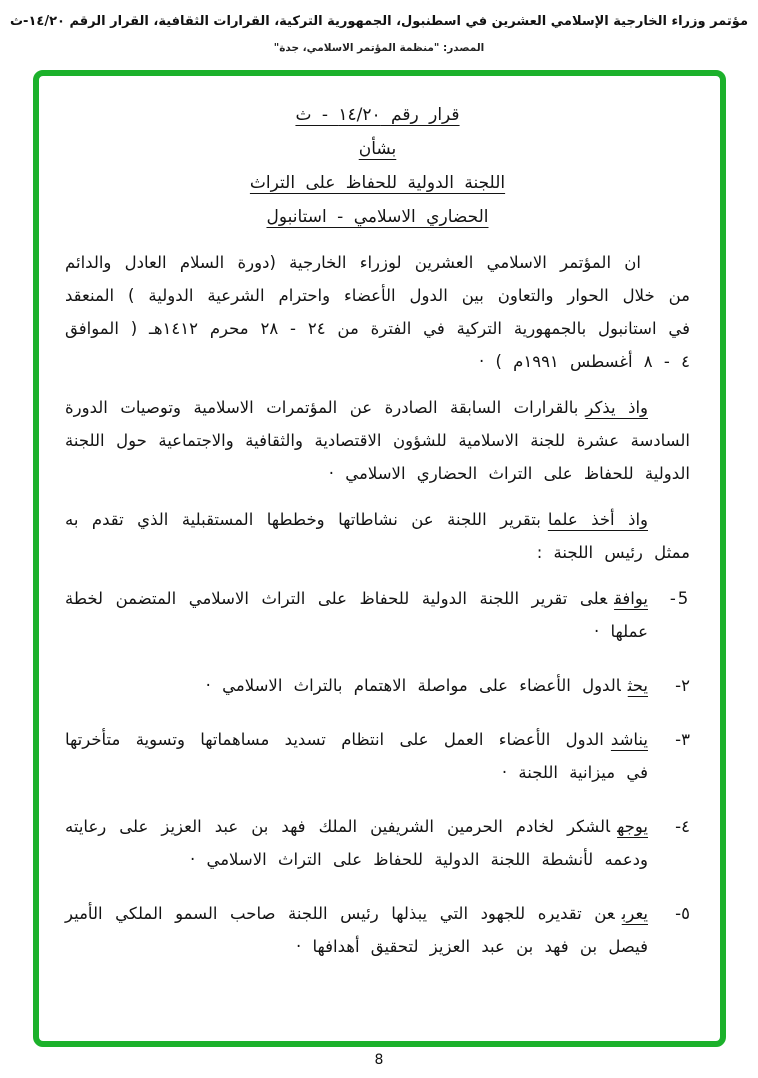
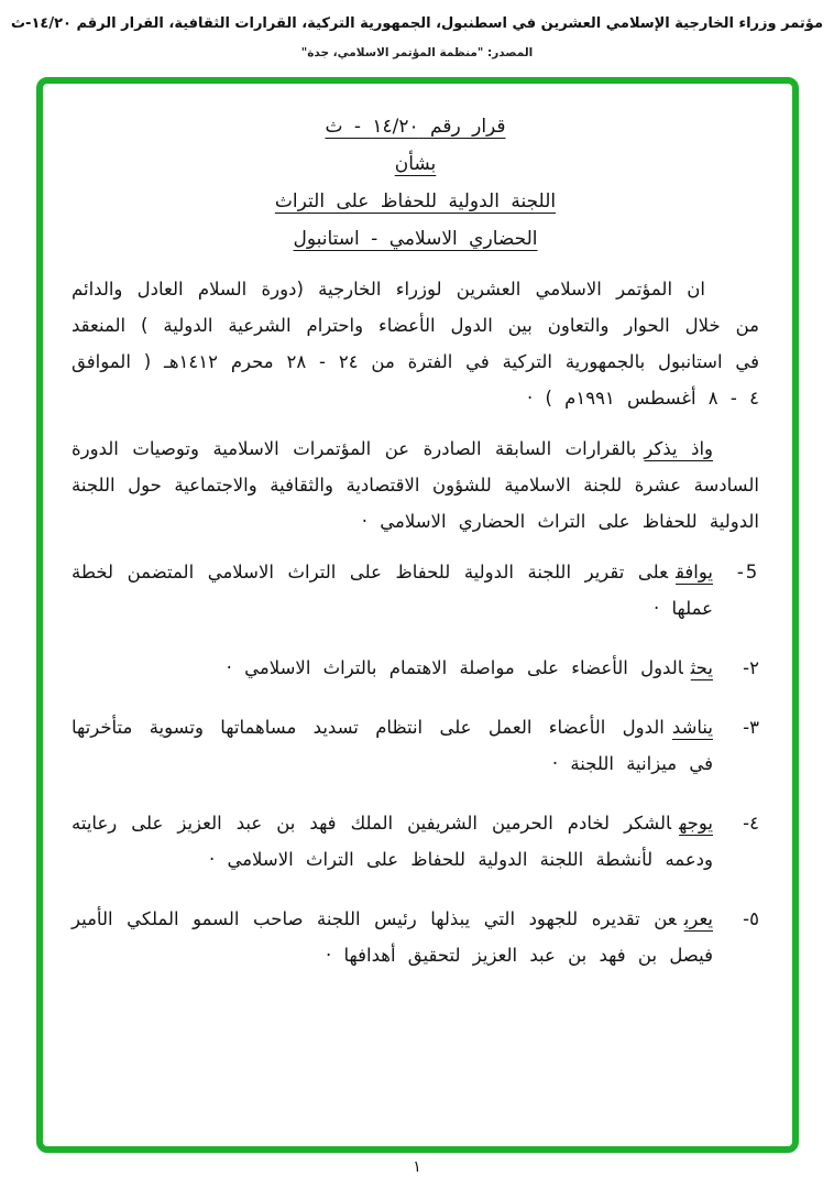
  مؤتمر وزراء الخارجية الإسلامي العشرين في اسطنبول، الجمهورية التركية، القرارات الثقافية، القرار الرقم ١٤/٢٠-ث
  المصدر: "منظمة المؤتمر الاسلامي، جدة"
  قرار رقم ١٤/٢٠ - ث
  بشأن
  اللجنة الدولية للحفاظ على التراث
  الحضاري الاسلامي - استانبول
  ان المؤتمر الاسلامي العشرين لوزراء الخارجية (دورة السلام العادل والدائم من خلال الحوار والتعاون بين الدول الأعضاء واحترام الشرعية الدولية ) المنعقد في استانبول بالجمهورية التركية في الفترة من ٢٤ - ٢٨ محرم ١٤١٢هـ ( الموافق ٤ - ٨ أغسطس ١٩٩١م ) ·
  واذ يذكربالقرارات السابقة الصادرة عن المؤتمرات الاسلامية وتوصيات الدورة السادسة عشرة للجنة الاسلامية للشؤون الاقتصادية والثقافية والاجتماعية حول اللجنة الدولية للحفاظ على التراث الحضاري الاسلامي ·
- واذ أخذ علمابتقرير اللجنة عن نشاطاتها وخططها المستقبلية الذي تقدم به ممثل رئيس اللجنة :
  5-
  يوافقعلى تقرير اللجنة الدولية للحفاظ على التراث الاسلامي المتضمن لخطة عملها ·
  ٢-
  يحثالدول الأعضاء على مواصلة الاهتمام بالتراث الاسلامي ·
  ٣-
  يناشدالدول الأعضاء العمل على انتظام تسديد مساهماتها وتسوية متأخرتها في ميزانية اللجنة ·
  ٤-
  يوجهالشكر لخادم الحرمين الشريفين الملك فهد بن عبد العزيز على رعايته ودعمه لأنشطة اللجنة الدولية للحفاظ على التراث الاسلامي ·
  ٥-
  يعربعن تقديره للجهود التي يبذلها رئيس اللجنة صاحب السمو الملكي الأمير فيصل بن فهد بن عبد العزيز لتحقيق أهدافها ·
- 8
+ ١
